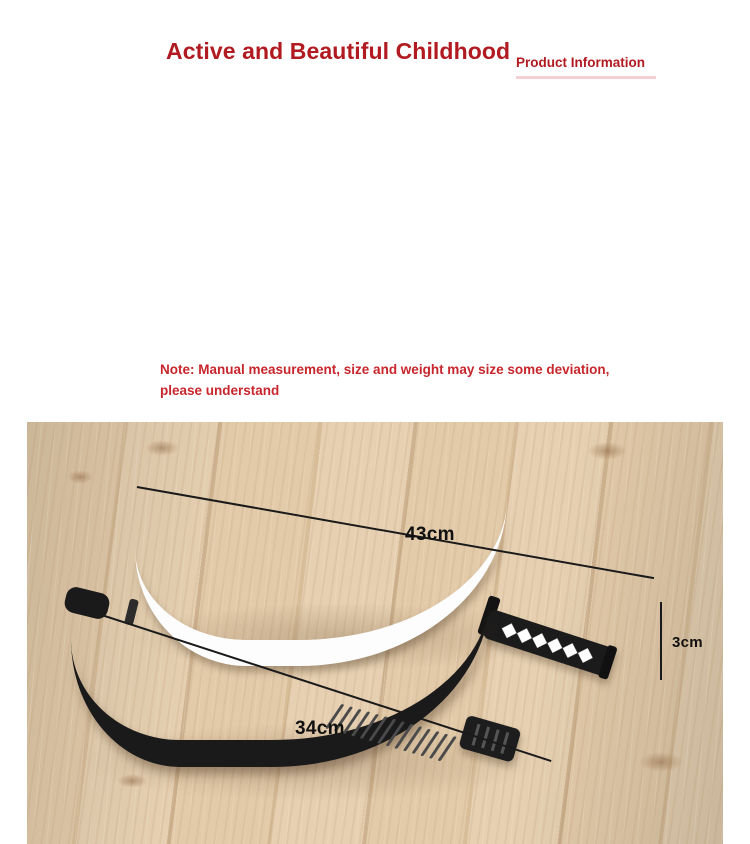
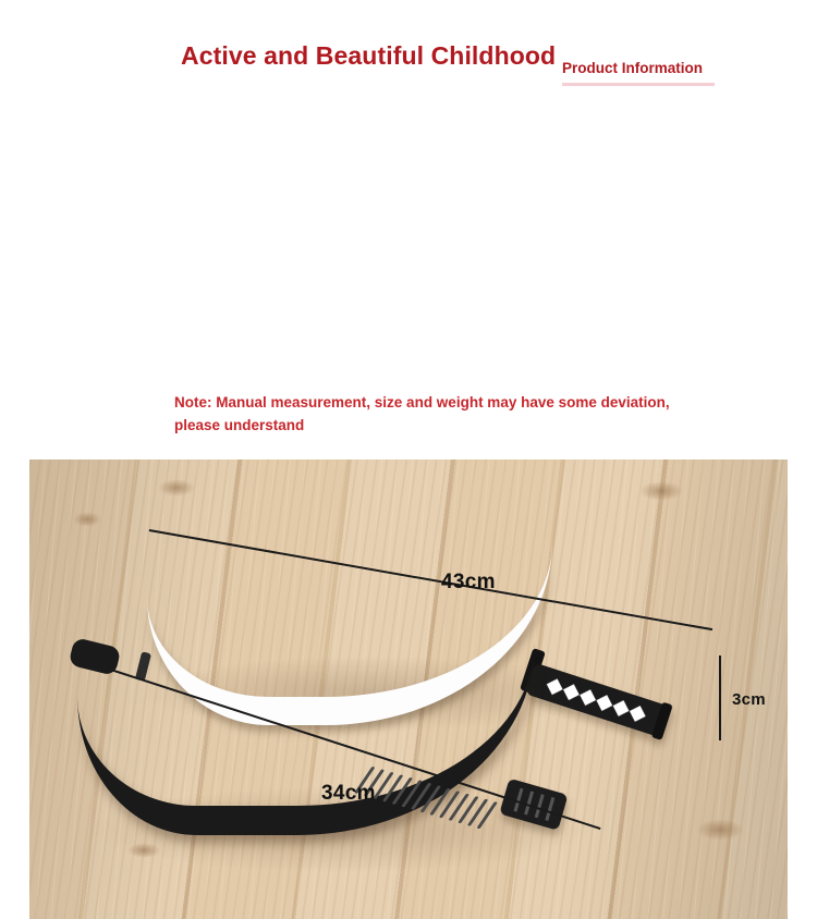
  Active and Beautiful Childhood
  Product Information
- Note: Manual measurement, size and weight may size some deviation, please understand
+ Note: Manual measurement, size and weight may have some deviation, please understand
  43cm
  3cm
  34cm
